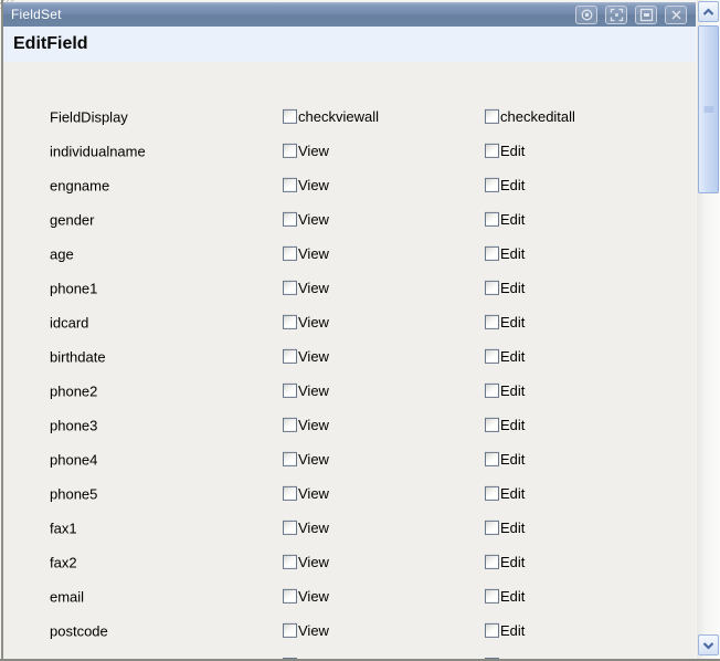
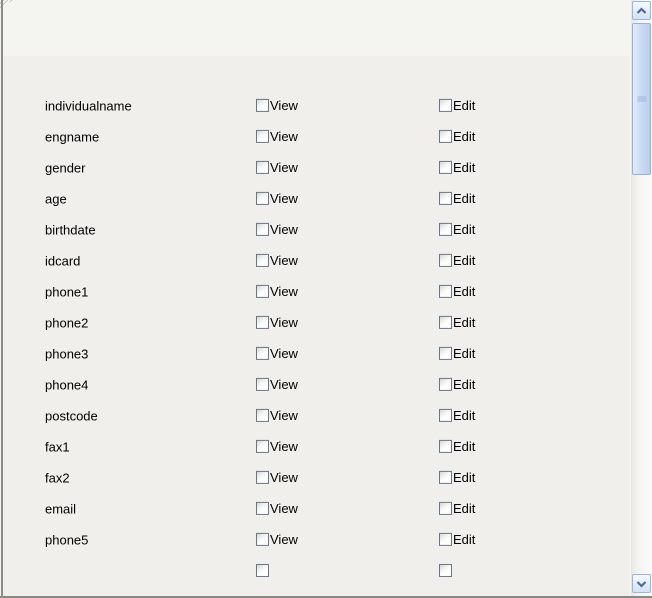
- FieldSet
- EditField
- FieldDisplay
- checkviewall
- checkeditall
  individualname
  View
  Edit
  engname
  View
  Edit
  gender
  View
  Edit
  age
  View
  Edit
- phone1
+ birthdate
  View
  Edit
  idcard
  View
  Edit
- birthdate
+ phone1
  View
  Edit
  phone2
  View
  Edit
  phone3
  View
  Edit
  phone4
  View
  Edit
- phone5
+ postcode
  View
  Edit
  fax1
  View
  Edit
  fax2
  View
  Edit
  email
  View
  Edit
- postcode
+ phone5
  View
  Edit
